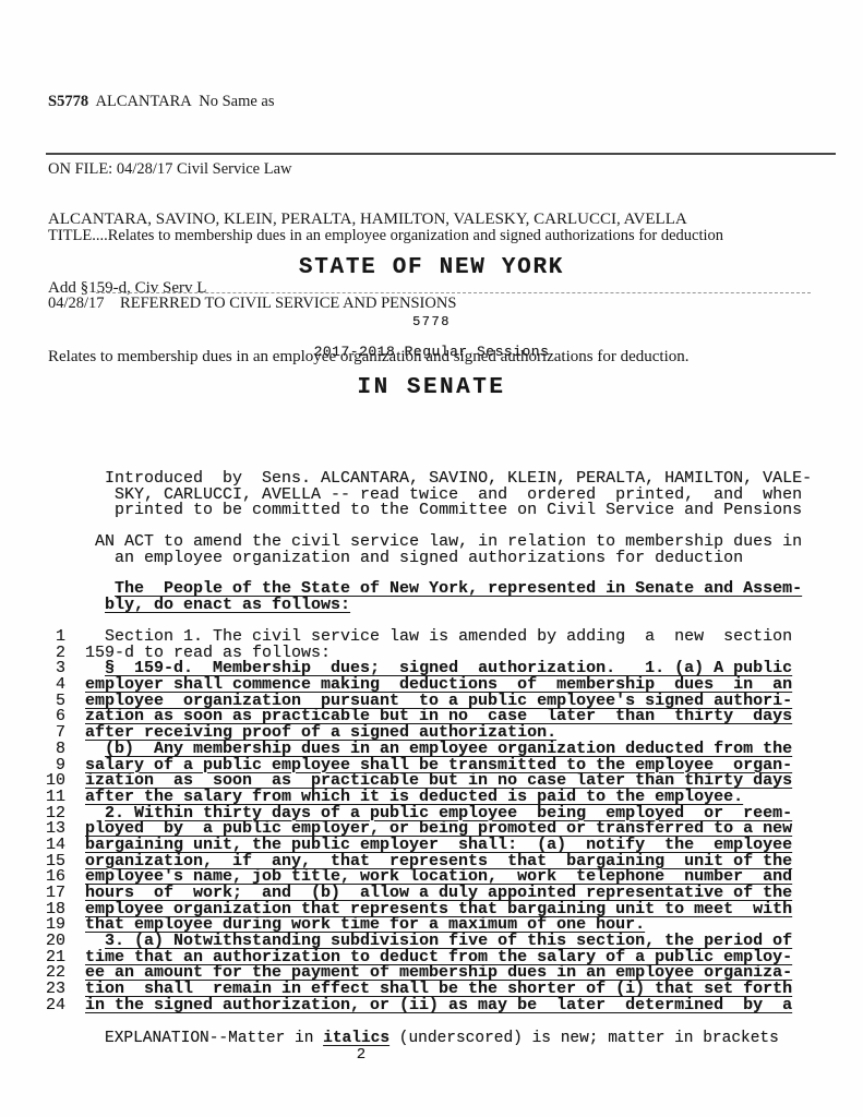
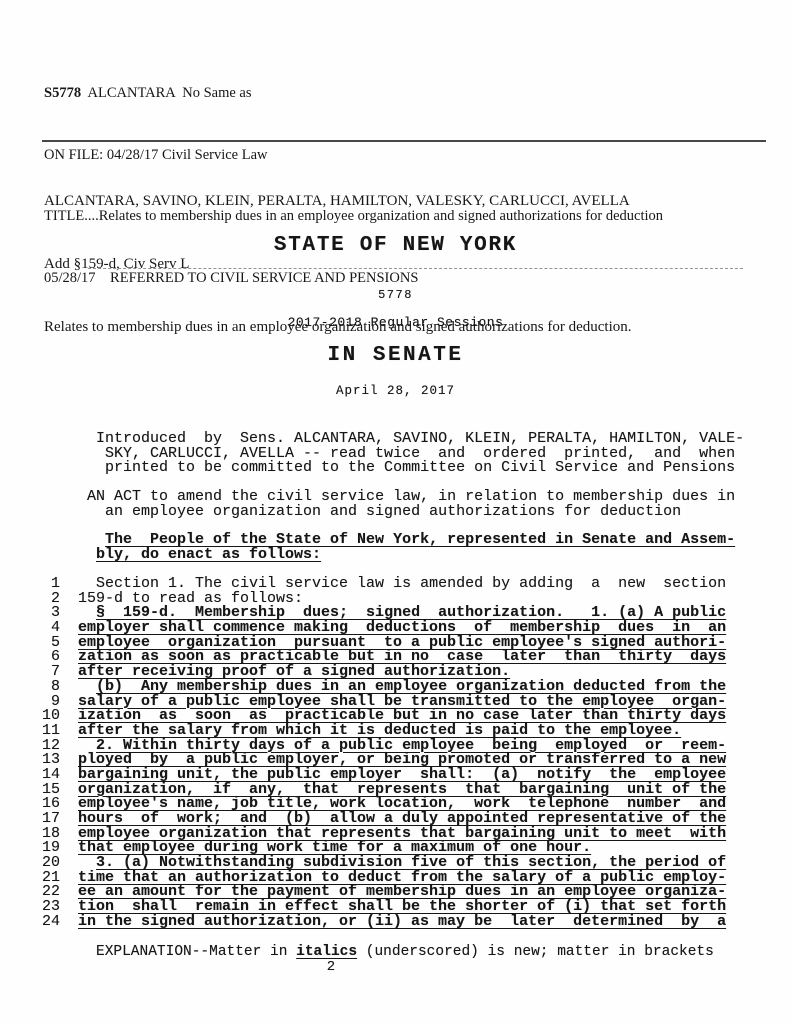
  S5778 ALCANTARA No Same as
  ON FILE: 04/28/17 Civil Service Law
  TITLE....Relates to membership dues in an employee organization and signed authorizations for deduction
- 04/28/17 REFERRED TO CIVIL SERVICE AND PENSIONS
+ 05/28/17 REFERRED TO CIVIL SERVICE AND PENSIONS
  ALCANTARA, SAVINO, KLEIN, PERALTA, HAMILTON, VALESKY, CARLUCCI, AVELLA
  Add §159-d, Civ Serv L
  Relates to membership dues in an employee organization and signed authorizations for deduction.
  STATE OF NEW YORK
  5778
  2017-2018 Regular Sessions
  IN SENATE
+ April 28, 2017
  Introduced by Sens. ALCANTARA, SAVINO, KLEIN, PERALTA, HAMILTON, VALE-
  SKY, CARLUCCI, AVELLA -- read twice and ordered printed, and when
  printed to be committed to the Committee on Civil Service and Pensions
  AN ACT to amend the civil service law, in relation to membership dues in
  an employee organization and signed authorizations for deduction
  The People of the State of New York, represented in Senate and Assem-
  bly, do enact as follows:
  1
  Section 1. The civil service law is amended by adding a new section
  2
  159-d to read as follows:
  3
  § 159-d. Membership dues; signed authorization. 1. (a) A public
  4
  employer shall commence making deductions of membership dues in an
  5
  employee organization pursuant to a public employee's signed authori-
  6
  zation as soon as practicable but in no case later than thirty days
  7
  after receiving proof of a signed authorization.
  8
  (b) Any membership dues in an employee organization deducted from the
  9
  salary of a public employee shall be transmitted to the employee organ-
  10
  ization as soon as practicable but in no case later than thirty days
  11
  after the salary from which it is deducted is paid to the employee.
  12
  2. Within thirty days of a public employee being employed or reem-
  13
  ployed by a public employer, or being promoted or transferred to a new
  14
  bargaining unit, the public employer shall: (a) notify the employee
  15
  organization, if any, that represents that bargaining unit of the
  16
  employee's name, job title, work location, work telephone number and
  17
  hours of work; and (b) allow a duly appointed representative of the
  18
  employee organization that represents that bargaining unit to meet with
  19
  that employee during work time for a maximum of one hour.
  20
  3. (a) Notwithstanding subdivision five of this section, the period of
  21
  time that an authorization to deduct from the salary of a public employ-
  22
  ee an amount for the payment of membership dues in an employee organiza-
  23
  tion shall remain in effect shall be the shorter of (i) that set forth
  24
  in the signed authorization, or (ii) as may be later determined by a
  EXPLANATION--Matter in italics (underscored) is new; matter in brackets
  2
